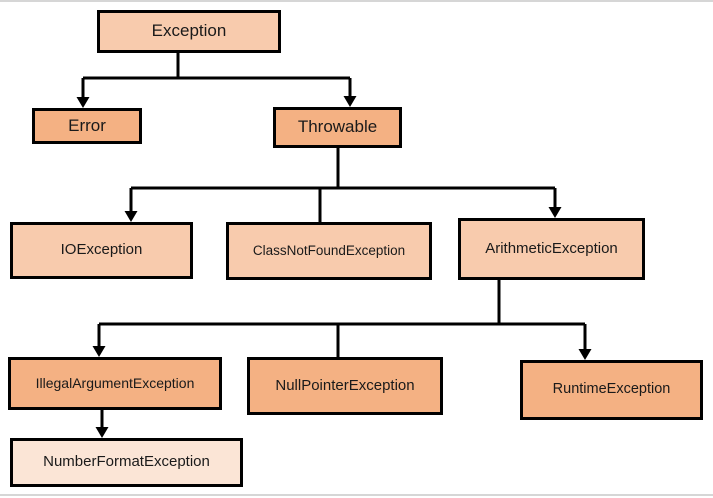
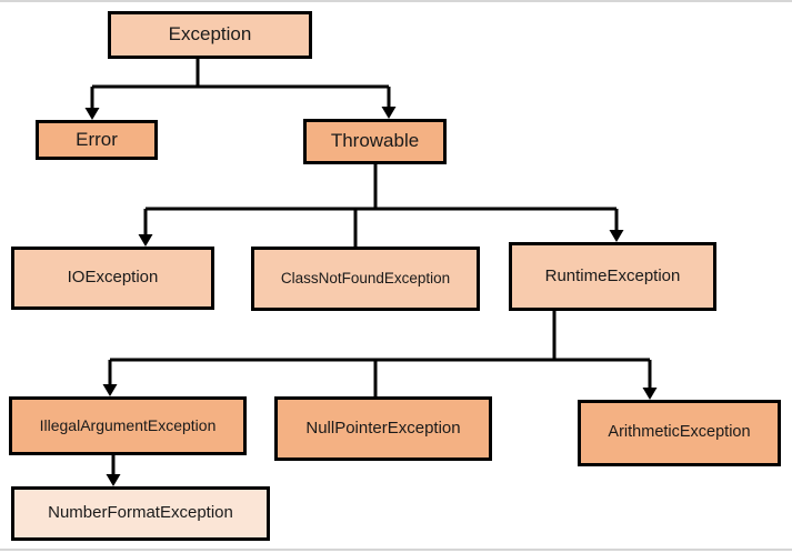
  Exception
  Error
  Throwable
  IOException
  ClassNotFoundException
- ArithmeticException
+ RuntimeException
  IllegalArgumentException
  NullPointerException
- RuntimeException
+ ArithmeticException
  NumberFormatException
